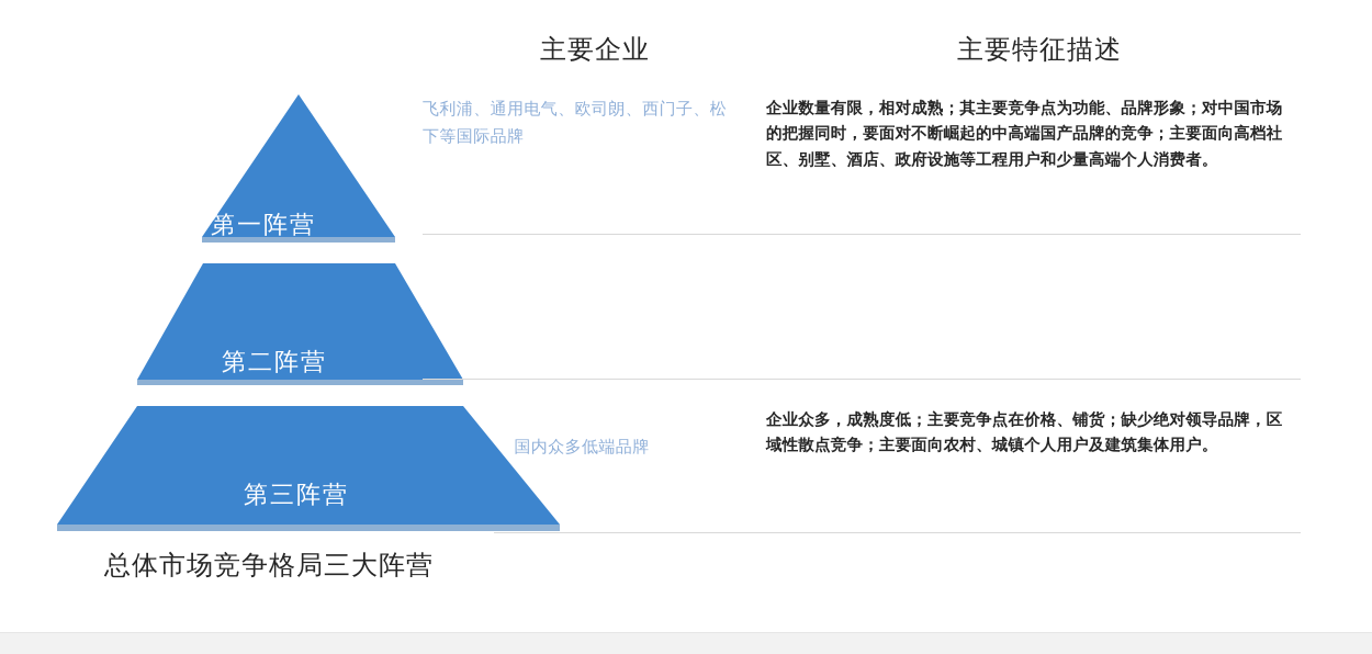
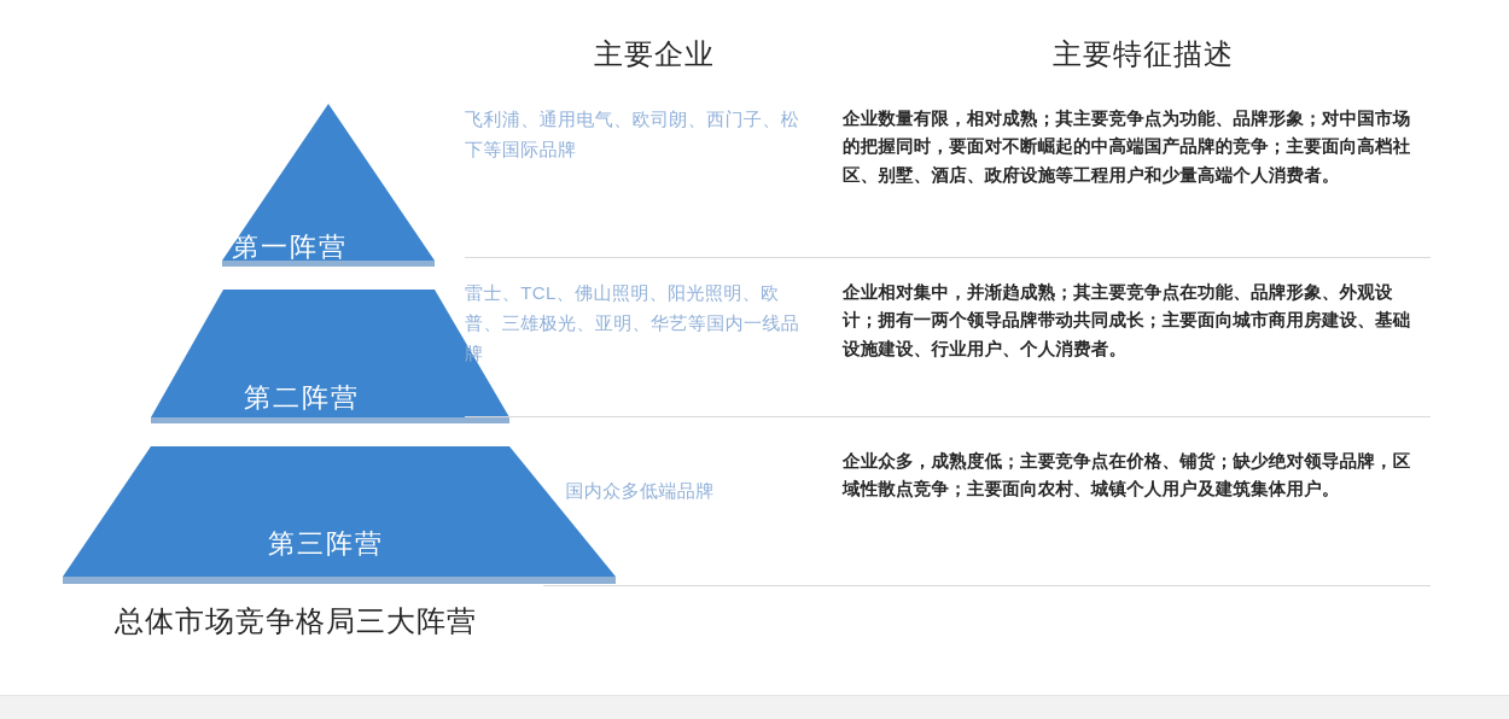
  主要企业
  主要特征描述
  第一阵营
  第二阵营
  第三阵营
  飞利浦、通用电气、欧司朗、西门子、松下等国际品牌
  企业数量有限，相对成熟；其主要竞争点为功能、品牌形象；对中国市场的把握同时，要面对不断崛起的中高端国产品牌的竞争；主要面向高档社区、别墅、酒店、政府设施等工程用户和少量高端个人消费者。
+ 雷士、TCL、佛山照明、阳光照明、欧普、三雄极光、亚明、华艺等国内一线品牌
+ 企业相对集中，并渐趋成熟；其主要竞争点在功能、品牌形象、外观设计；拥有一两个领导品牌带动共同成长；主要面向城市商用房建设、基础设施建设、行业用户、个人消费者。
  国内众多低端品牌
  企业众多，成熟度低；主要竞争点在价格、铺货；缺少绝对领导品牌，区域性散点竞争；主要面向农村、城镇个人用户及建筑集体用户。
  总体市场竞争格局三大阵营
